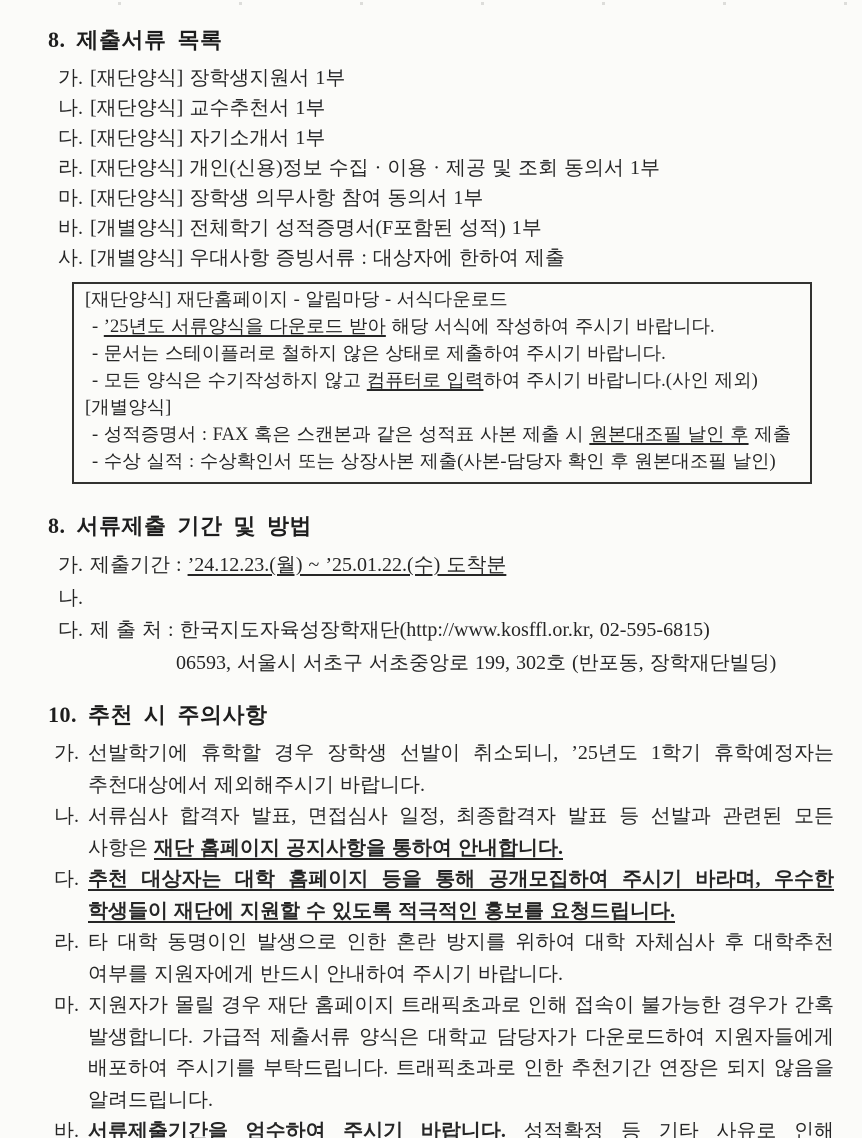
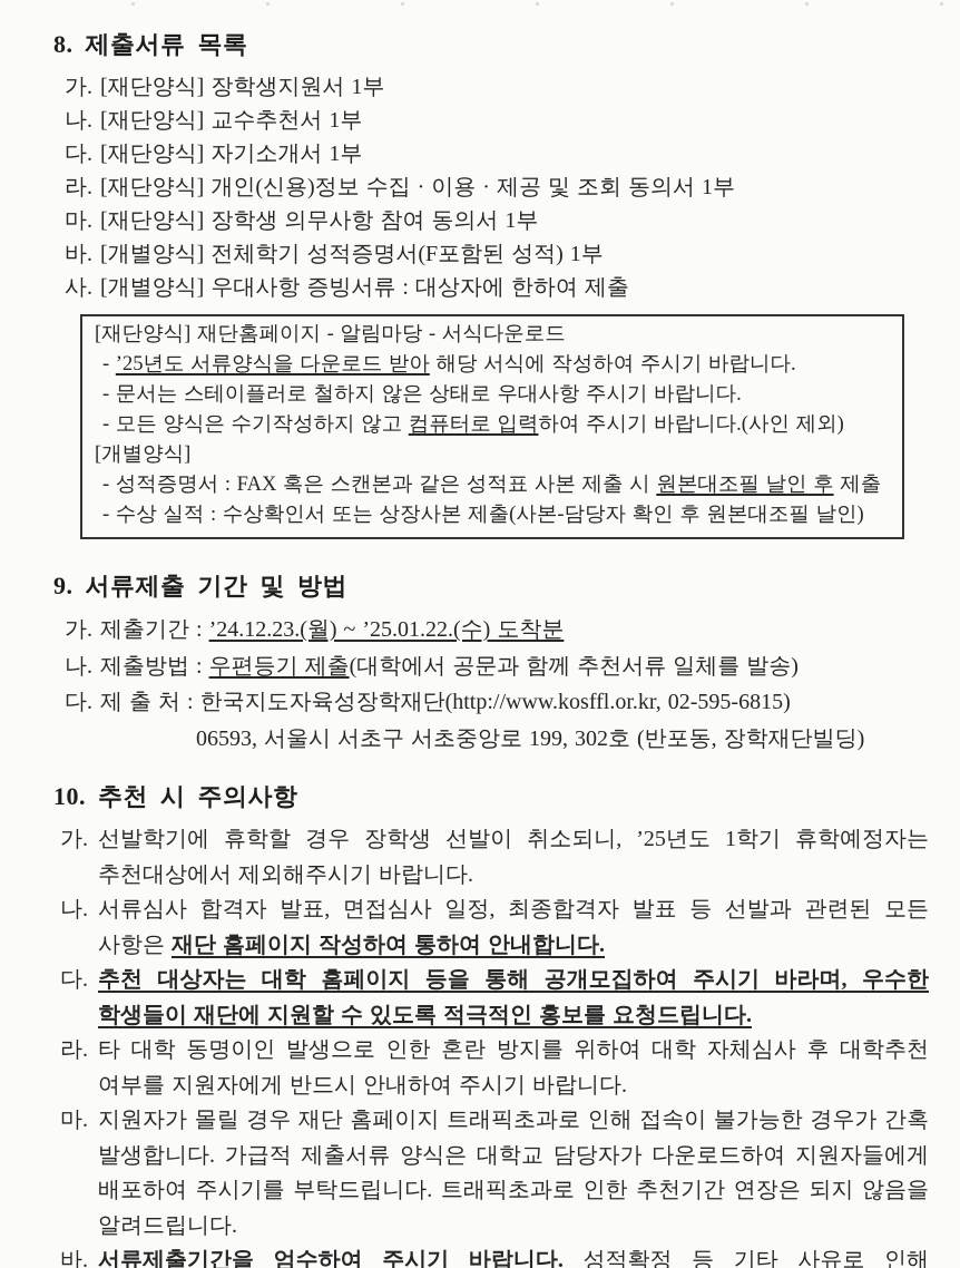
  8. 제출서류 목록
  가.
  [재단양식] 장학생지원서 1부
  나.
  [재단양식] 교수추천서 1부
  다.
  [재단양식] 자기소개서 1부
  라.
  [재단양식] 개인(신용)정보 수집 · 이용 · 제공 및 조회 동의서 1부
  마.
  [재단양식] 장학생 의무사항 참여 동의서 1부
  바.
  [개별양식] 전체학기 성적증명서(F포함된 성적) 1부
  사.
  [개별양식] 우대사항 증빙서류 : 대상자에 한하여 제출
  [재단양식] 재단홈페이지 - 알림마당 - 서식다운로드
  - ’25년도 서류양식을 다운로드 받아 해당 서식에 작성하여 주시기 바랍니다.
- - 문서는 스테이플러로 철하지 않은 상태로 제출하여 주시기 바랍니다.
+ - 문서는 스테이플러로 철하지 않은 상태로 우대사항 주시기 바랍니다.
  - 모든 양식은 수기작성하지 않고 컴퓨터로 입력하여 주시기 바랍니다.(사인 제외)
  [개별양식]
  - 성적증명서 : FAX 혹은 스캔본과 같은 성적표 사본 제출 시 원본대조필 날인 후 제출
  - 수상 실적 : 수상확인서 또는 상장사본 제출(사본-담당자 확인 후 원본대조필 날인)
- 8. 서류제출 기간 및 방법
+ 9. 서류제출 기간 및 방법
  가.
  제출기간 : ’24.12.23.(월) ~ ’25.01.22.(수) 도착분
  나.
+ 제출방법 : 우편등기 제출(대학에서 공문과 함께 추천서류 일체를 발송)
  다.
  제 출 처 : 한국지도자육성장학재단(http://www.kosffl.or.kr, 02-595-6815)
  06593, 서울시 서초구 서초중앙로 199, 302호 (반포동, 장학재단빌딩)
  10. 추천 시 주의사항
  가.
  선발학기에 휴학할 경우 장학생 선발이 취소되니, ’25년도 1학기 휴학예정자는 추천대상에서 제외해주시기 바랍니다.
  나.
- 서류심사 합격자 발표, 면접심사 일정, 최종합격자 발표 등 선발과 관련된 모든 사항은 재단 홈페이지 공지사항을 통하여 안내합니다.
+ 서류심사 합격자 발표, 면접심사 일정, 최종합격자 발표 등 선발과 관련된 모든 사항은 재단 홈페이지 작성하여 통하여 안내합니다.
  다.
  추천 대상자는 대학 홈페이지 등을 통해 공개모집하여 주시기 바라며, 우수한 학생들이 재단에 지원할 수 있도록 적극적인 홍보를 요청드립니다.
  라.
  타 대학 동명이인 발생으로 인한 혼란 방지를 위하여 대학 자체심사 후 대학추천 여부를 지원자에게 반드시 안내하여 주시기 바랍니다.
  마.
  지원자가 몰릴 경우 재단 홈페이지 트래픽초과로 인해 접속이 불가능한 경우가 간혹 발생합니다. 가급적 제출서류 양식은 대학교 담당자가 다운로드하여 지원자들에게 배포하여 주시기를 부탁드립니다. 트래픽초과로 인한 추천기간 연장은 되지 않음을 알려드립니다.
  바.
